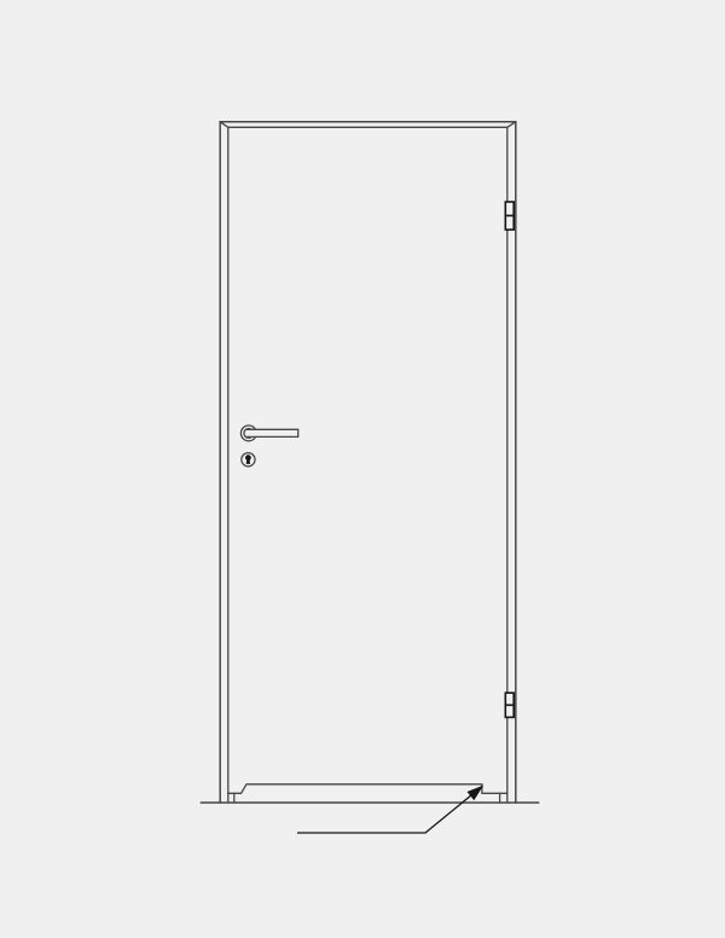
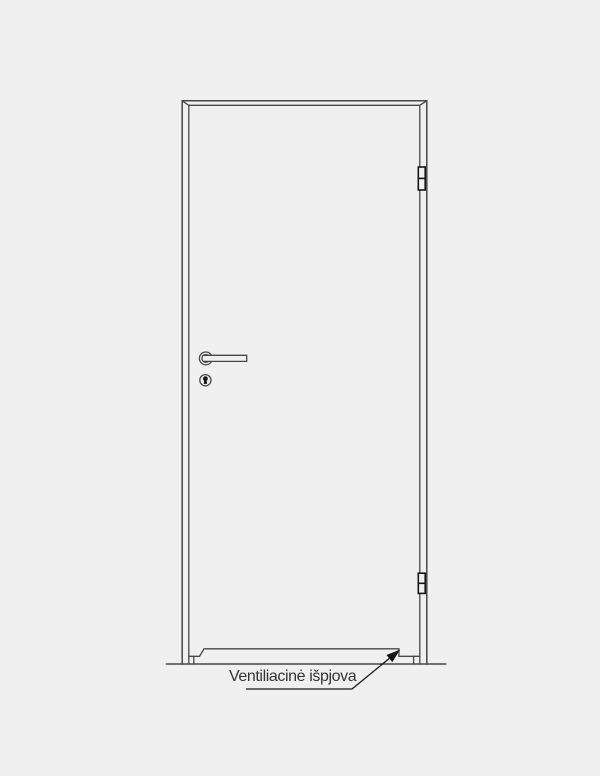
+ Ventiliacinė išpjova
